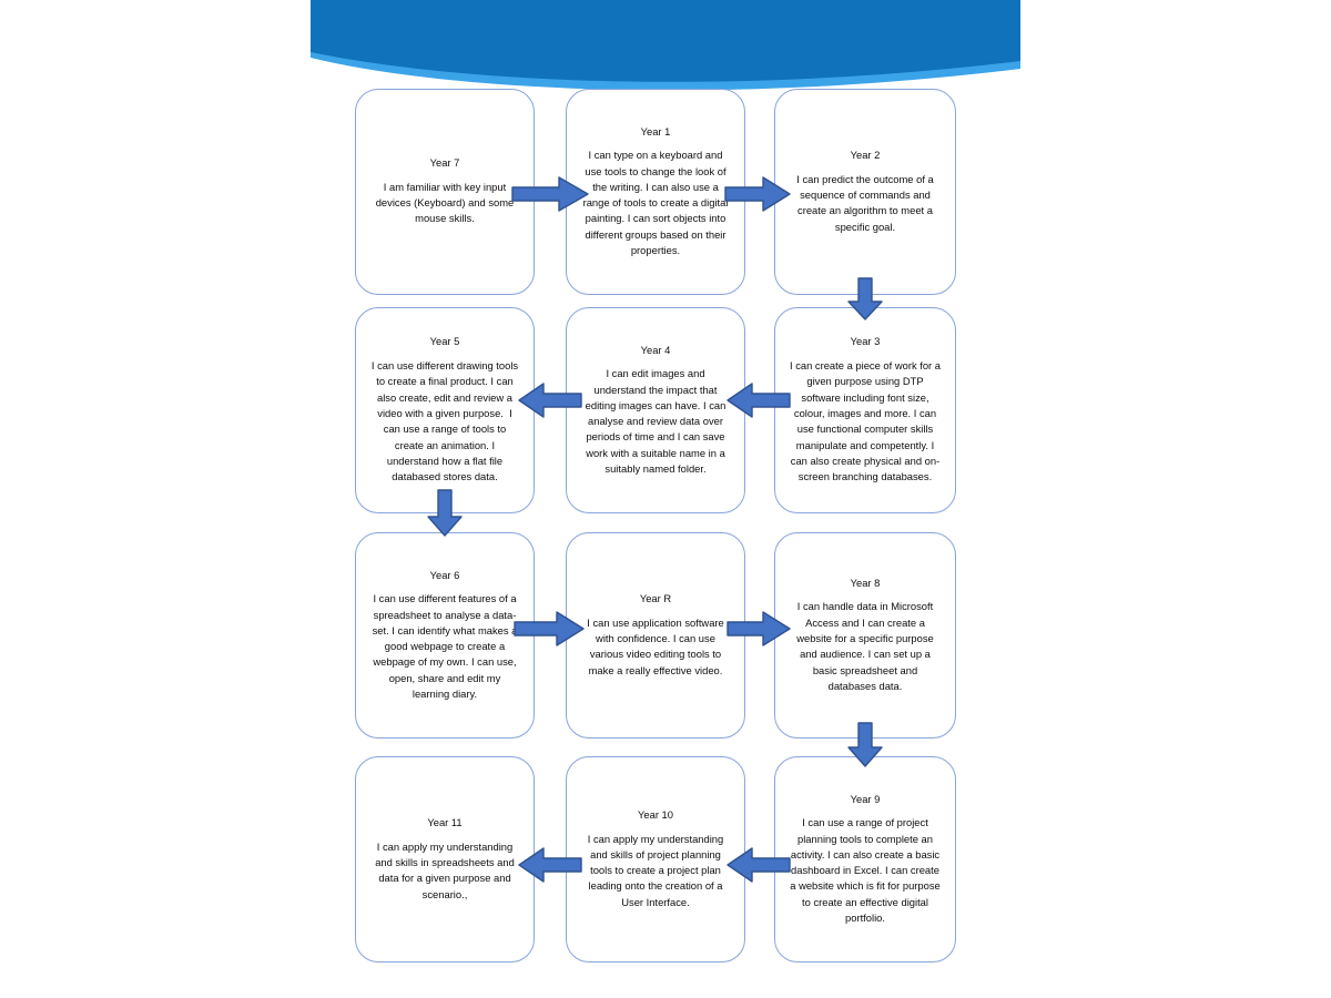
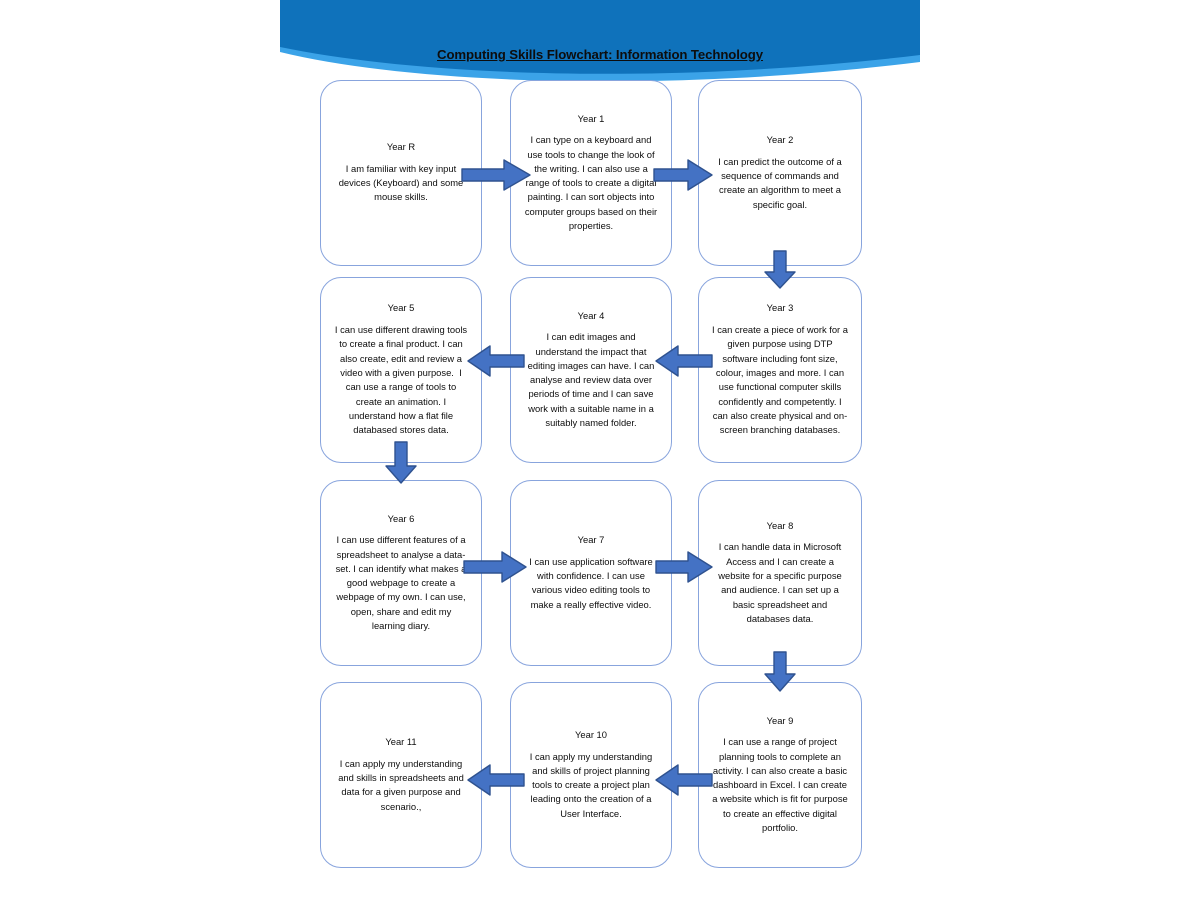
+ Computing Skills Flowchart: Information Technology
- Year 7
+ Year R
  I am familiar with key input devices (Keyboard) and some mouse skills.
  Year 1
- I can type on a keyboard and use tools to change the look of the writing. I can also use a range of tools to create a digital painting. I can sort objects into different groups based on their properties.
+ I can type on a keyboard and use tools to change the look of the writing. I can also use a range of tools to create a digital painting. I can sort objects into computer groups based on their properties.
  Year 2
  I can predict the outcome of a sequence of commands and create an algorithm to meet a specific goal.
  Year 5
  I can use different drawing tools to create a final product. I can also create, edit and review a video with a given purpose. I can use a range of tools to create an animation. I understand how a flat file databased stores data.
  Year 4
  I can edit images and understand the impact that editing images can have. I can analyse and review data over periods of time and I can save work with a suitable name in a suitably named folder.
  Year 3
- I can create a piece of work for a given purpose using DTP software including font size, colour, images and more. I can use functional computer skills manipulate and competently. I can also create physical and on-screen branching databases.
+ I can create a piece of work for a given purpose using DTP software including font size, colour, images and more. I can use functional computer skills confidently and competently. I can also create physical and on-screen branching databases.
  Year 6
  I can use different features of a spreadsheet to analyse a data-set. I can identify what makes good webpage to create a webpage of my own. I can use, open, share and edit my learning diary.
- Year R
+ Year 7
  I can use application software with confidence. I can use various video editing tools to make a really effective video.
  Year 8
  I can handle data in Microsoft Access and I can create a website for a specific purpose and audience. I can set up a basic spreadsheet and databases data.
  Year 11
  I can apply my understanding and skills in spreadsheets and data for a given purpose and scenario.,
  Year 10
  I can apply my understanding and skills of project planning tools to create a project plan leading onto the creation of a User Interface.
  Year 9
  I can use a range of project planning tools to complete an activity. I can also create a basic dashboard in Excel. I can create a website which is fit for purpose to create an effective digital portfolio.
